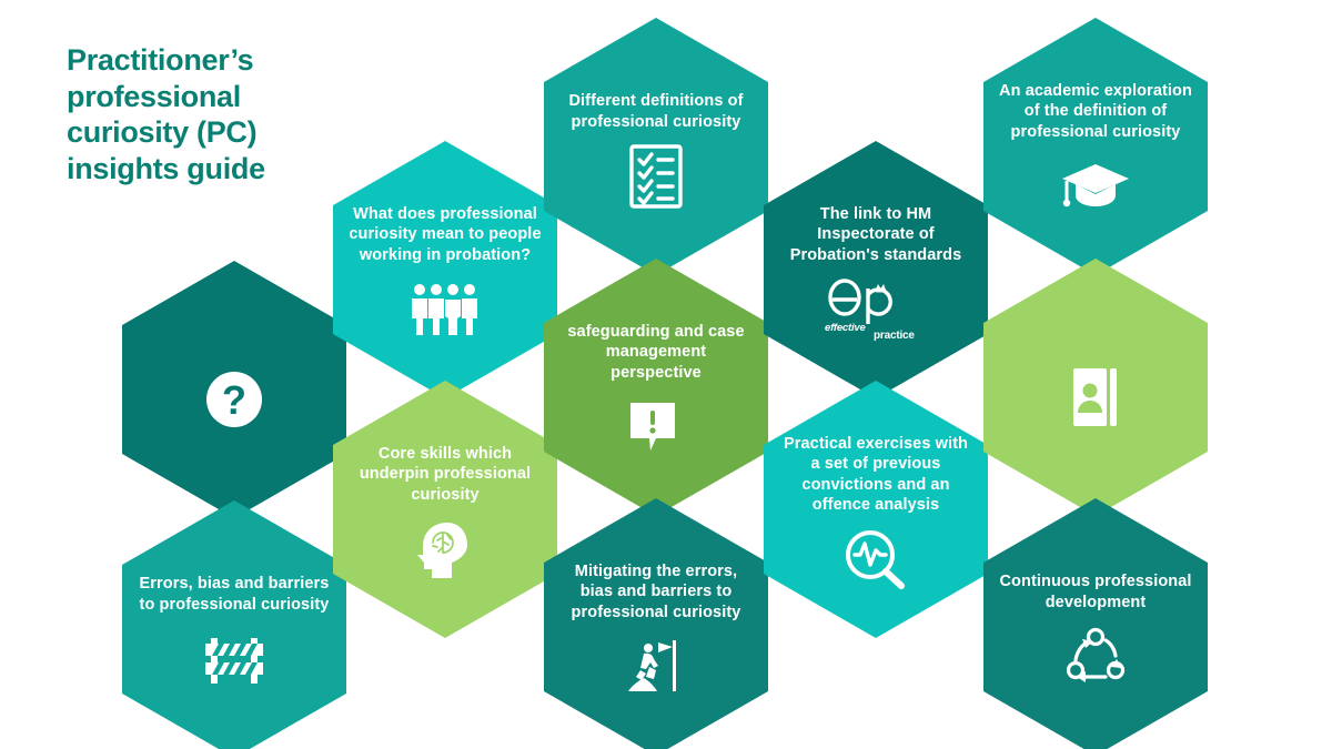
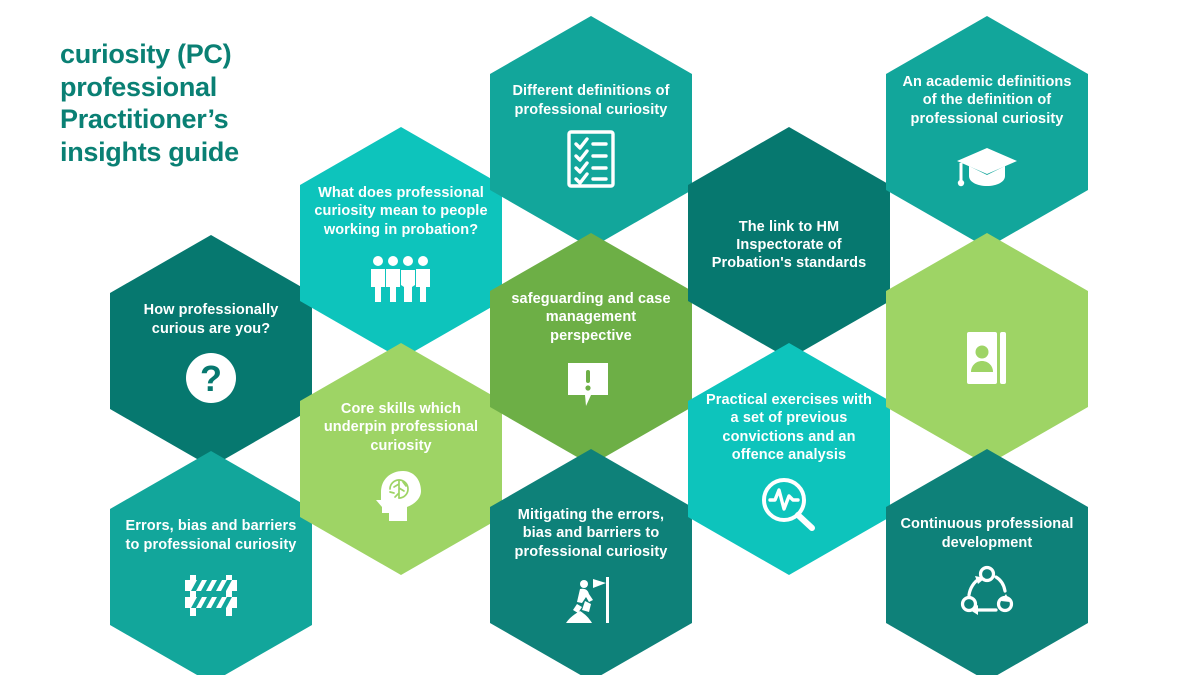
- Practitioner’s
+ curiosity (PC)
  professional
- curiosity (PC)
+ Practitioner’s
  insights guide
+ How professionally curious are you?
  ?
  Errors, bias and barriers to professional curiosity
  What does professional curiosity mean to people working in probation?
  Core skills which underpin professional curiosity
  Different definitions of professional curiosity
  safeguarding and case management perspective
  Mitigating the errors, bias and barriers to professional curiosity
  The link to HM Inspectorate of Probation's standards
- effective
- practice
  Practical exercises with a set of previous convictions and an offence analysis
- An academic exploration of the definition of professional curiosity
+ An academic definitions of the definition of professional curiosity
  Continuous professional development
